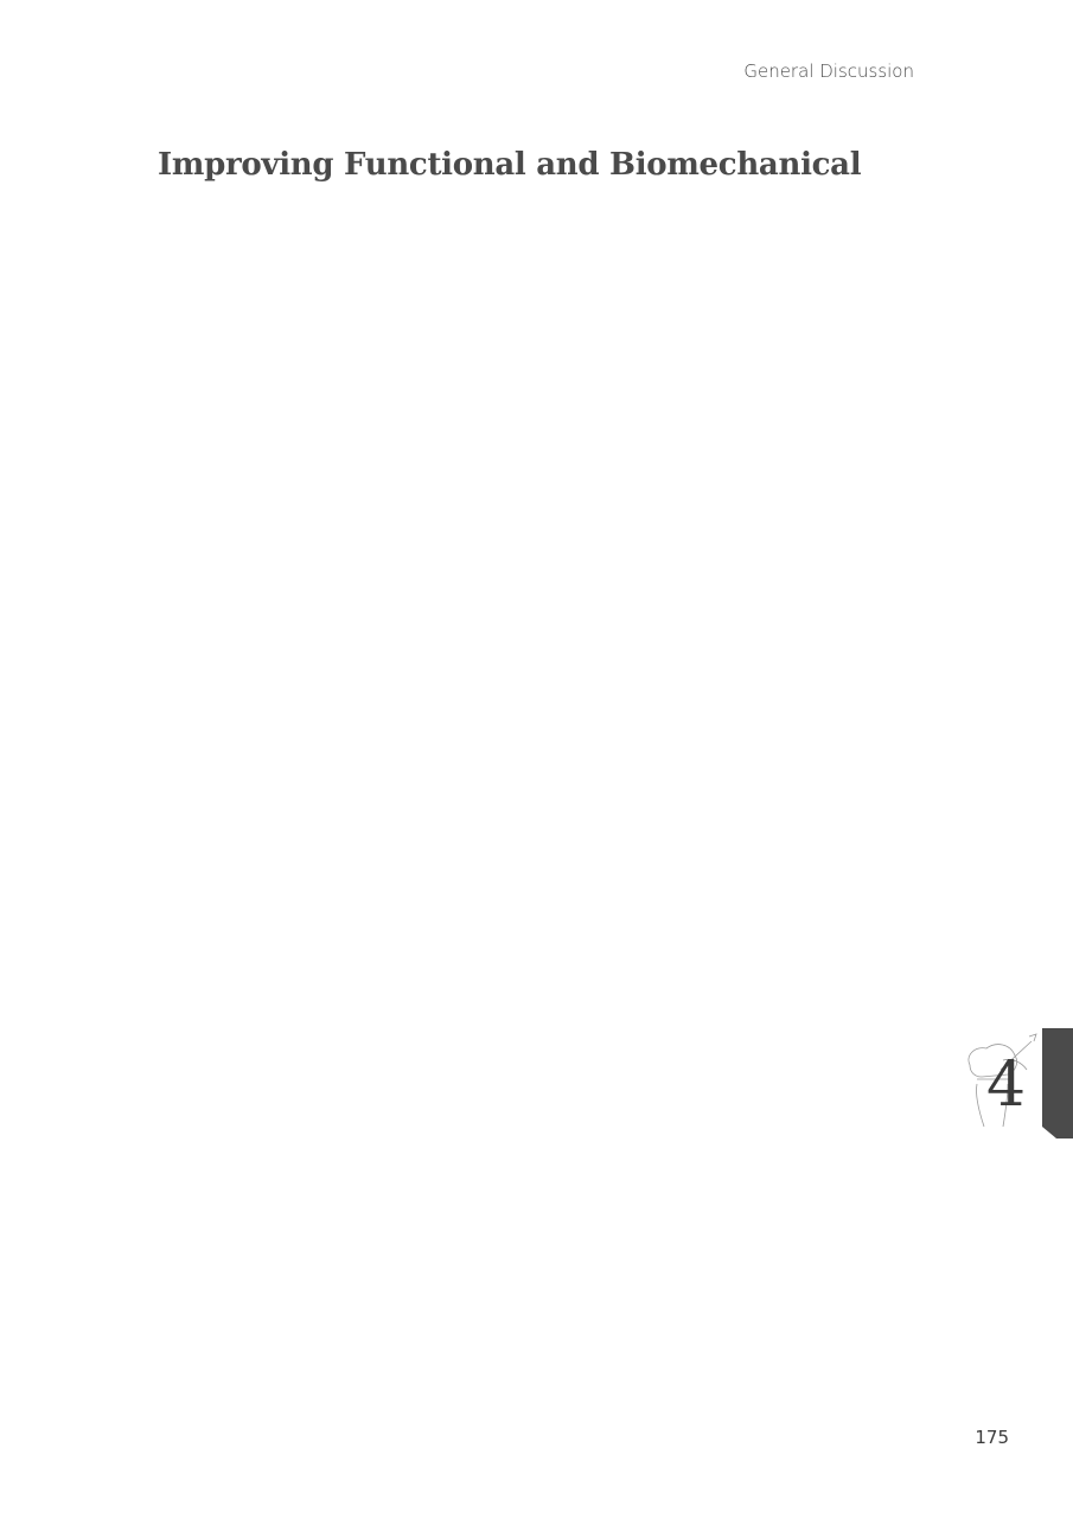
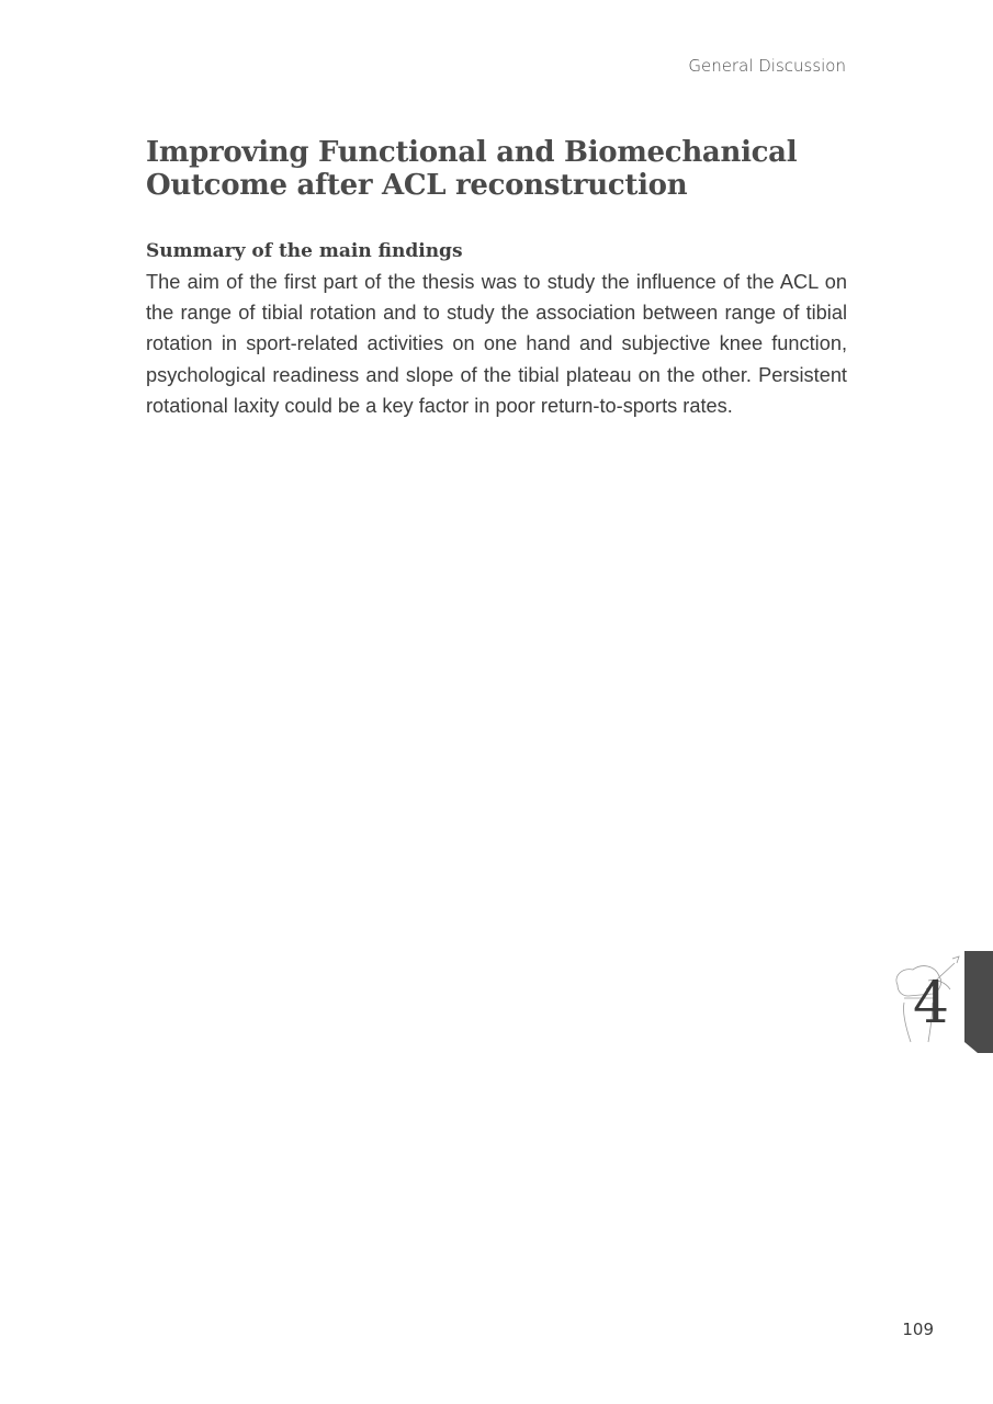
  General Discussion
  Improving Functional and Biomechanical
+ Outcome after ACL reconstruction
+ Summary of the main findings
+ The aim of the first part of the thesis was to study the influence of the ACL on the range of tibial rotation and to study the association between range of tibial rotation in sport-related activities on one hand and subjective knee function, psychological readiness and slope of the tibial plateau on the other. Persistent rotational laxity could be a key factor in poor return-to-sports rates.
  4
- 175
+ 109
